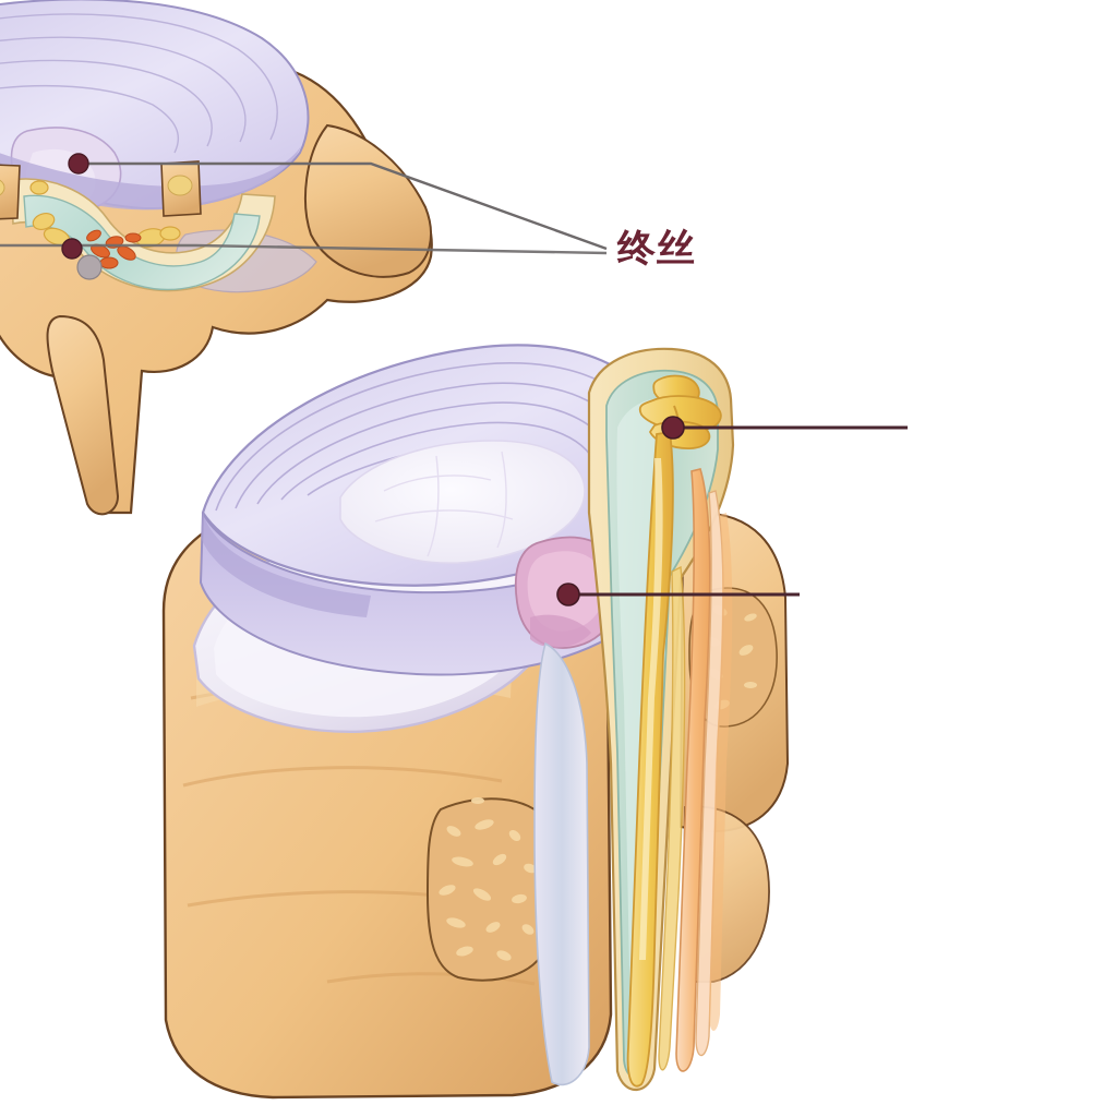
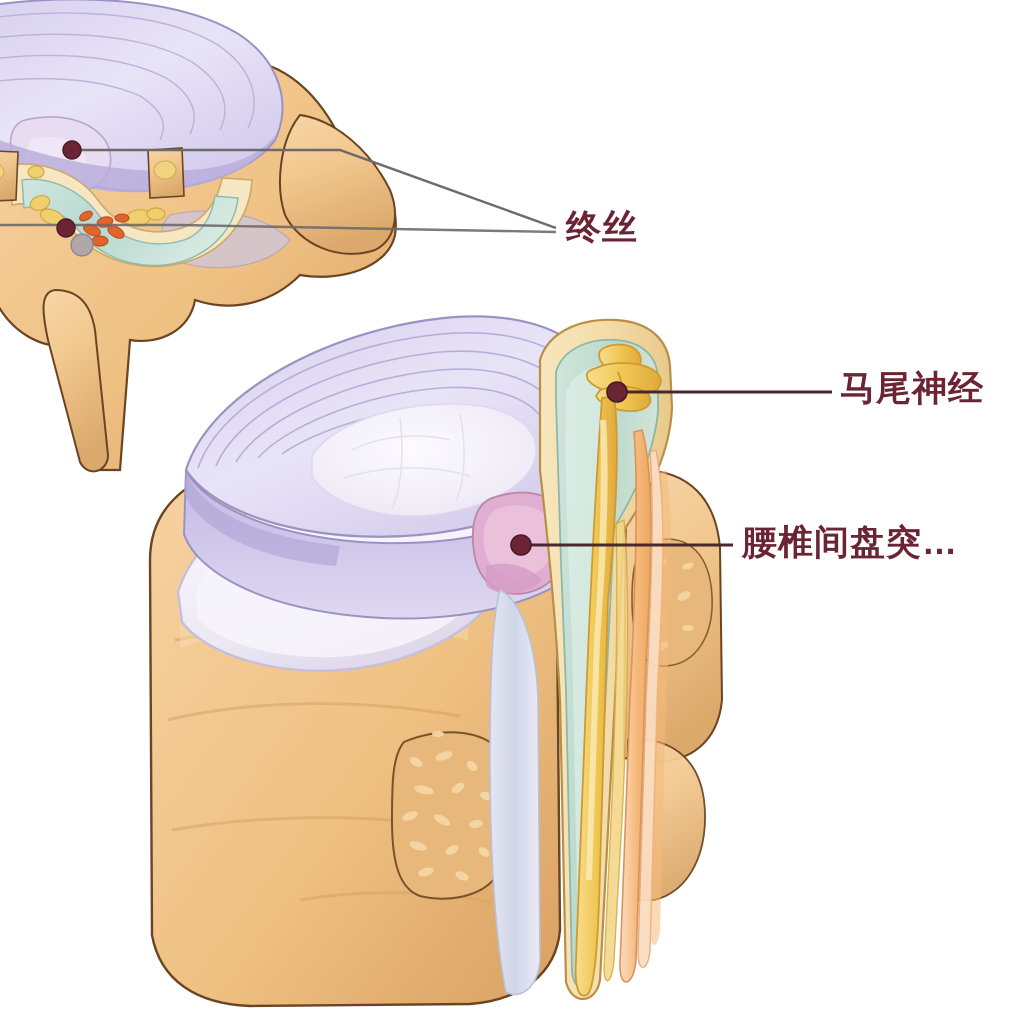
  终丝
+ 马尾神经
+ 腰椎间盘突…
